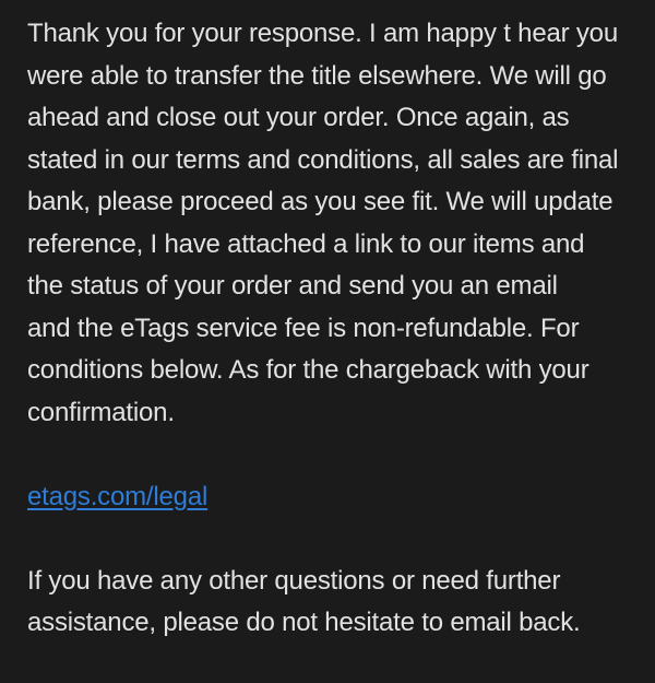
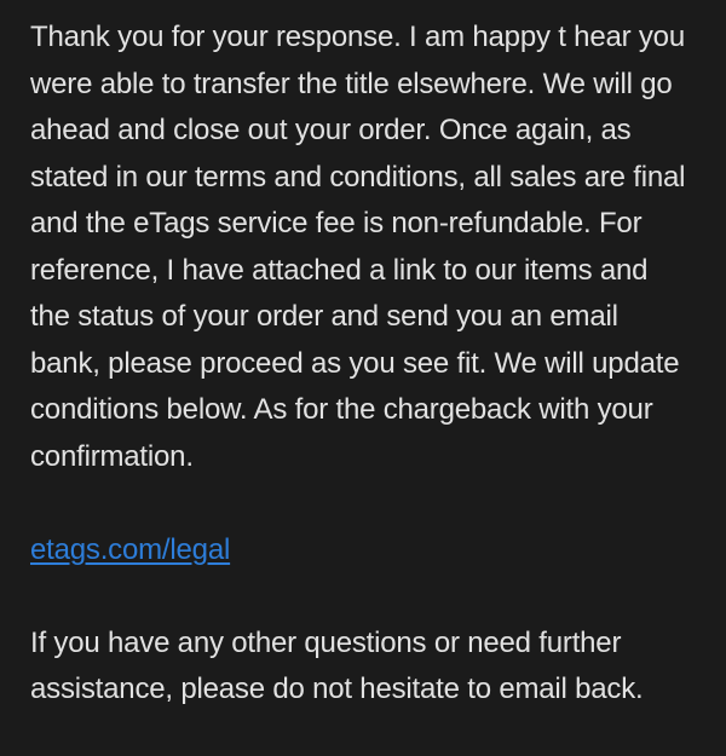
  Thank you for your response. I am happy t hear you
  were able to transfer the title elsewhere. We will go
  ahead and close out your order. Once again, as
  stated in our terms and conditions, all sales are final
- bank, please proceed as you see fit. We will update
+ and the eTags service fee is non-refundable. For
  reference, I have attached a link to our items and
  the status of your order and send you an email
- and the eTags service fee is non-refundable. For
+ bank, please proceed as you see fit. We will update
  conditions below. As for the chargeback with your
  confirmation.
  etags.com/legal
  If you have any other questions or need further
  assistance, please do not hesitate to email back.
